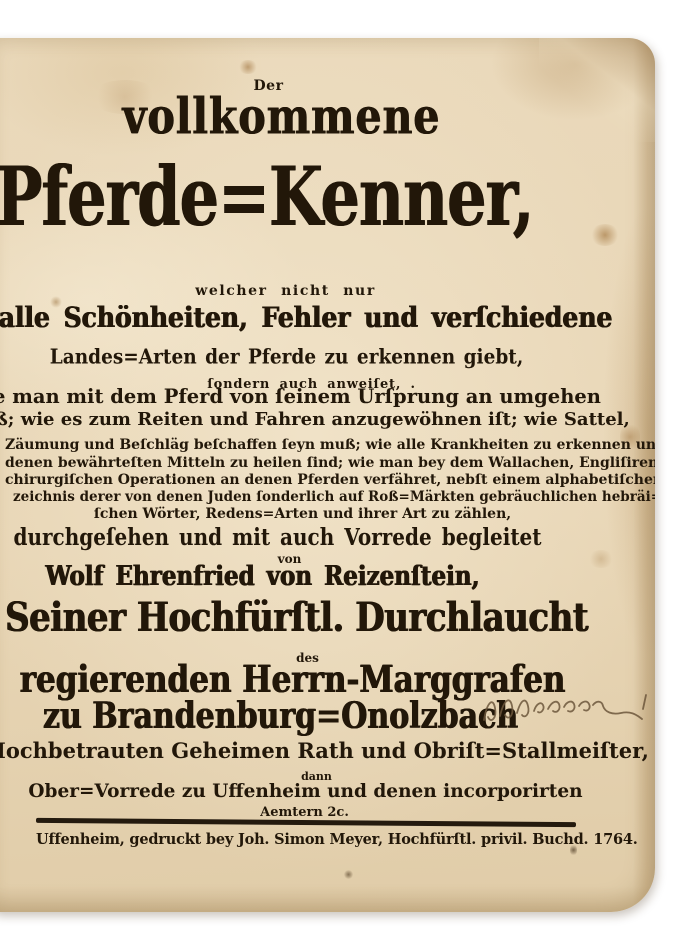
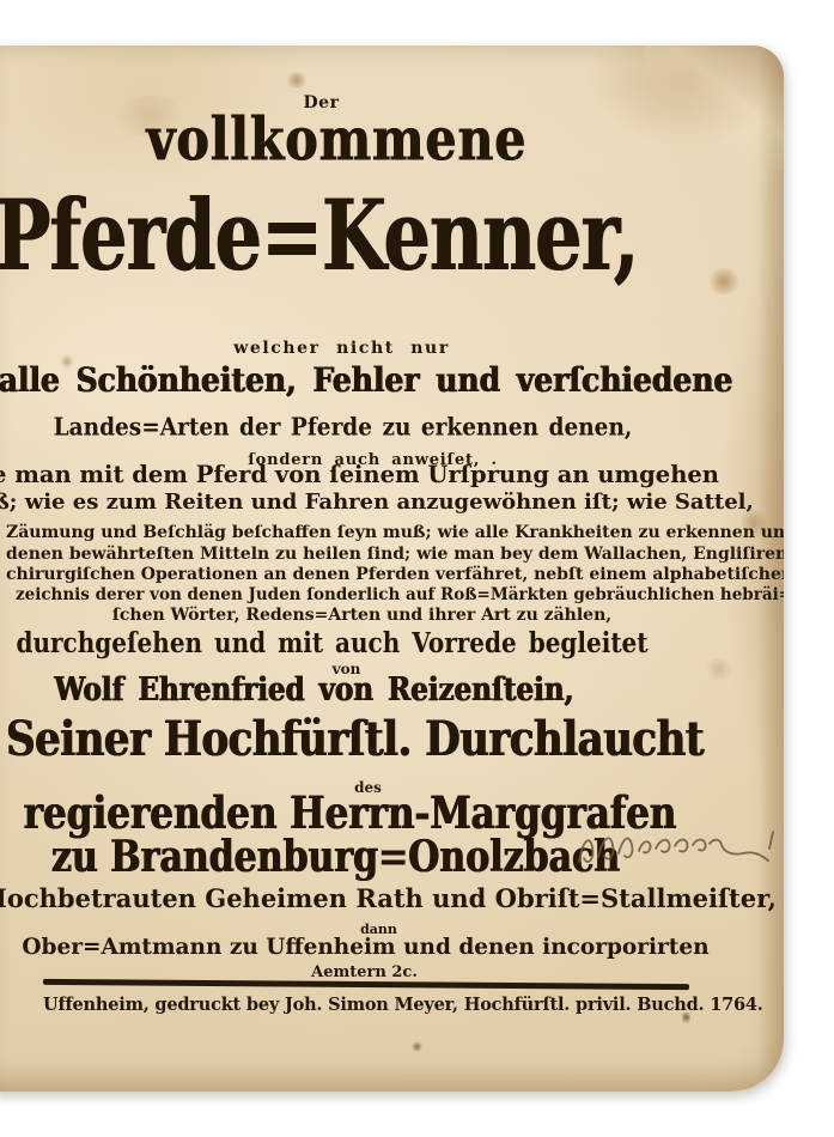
  Der
  vollkommene
  Pferde=Kenner,
  welcher nicht nur
  alle Schönheiten, Fehler und verſchiedene
- Landes=Arten der Pferde zu erkennen giebt,
+ Landes=Arten der Pferde zu erkennen denen,
  ſondern auch anweiſet, .
  man mit dem Pferd von ſeinem Urſprung an umgehen
  ß; wie es zum Reiten und Fahren anzugewöhnen iſt; wie Sattel,
  Zäumung und Beſchläg beſchaffen ſeyn muß; wie alle Krankheiten zu erkennen un
  denen bewährteſten Mitteln zu heilen ſind; wie man bey dem Wallachen, Engliſiren
  chirurgiſchen Operationen an denen Pferden verfähret, nebſt einem alphabetiſche
  zeichnis derer von denen Juden ſonderlich auf Roß=Märkten gebräuchlichen hebräi
  ſchen Wörter, Redens=Arten und ihrer Art zu zählen,
  durchgeſehen und mit auch Vorrede begleitet
  von
  Wolf Ehrenfried von Reizenſtein,
  Seiner Hochfürſtl. Durchlaucht
  des
  regierenden Herrn-Marggrafen
  zu Brandenburg=Onolzbach
  ochbetrauten Geheimen Rath und Obriſt=Stallmeiſter,
  dann
- Ober=Vorrede zu Uffenheim und denen incorporirten
+ Ober=Amtmann zu Uffenheim und denen incorporirten
  Aemtern 2c.
  Uffenheim, gedruckt bey Joh. Simon Meyer, Hochfürſtl. privil. Buchd. 1764.
